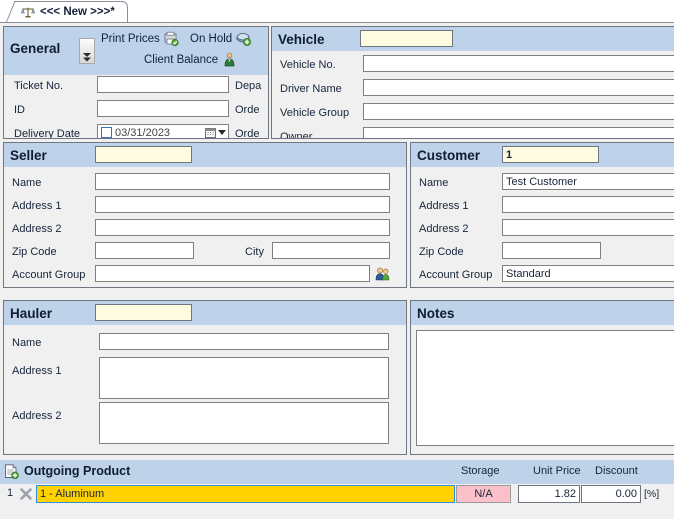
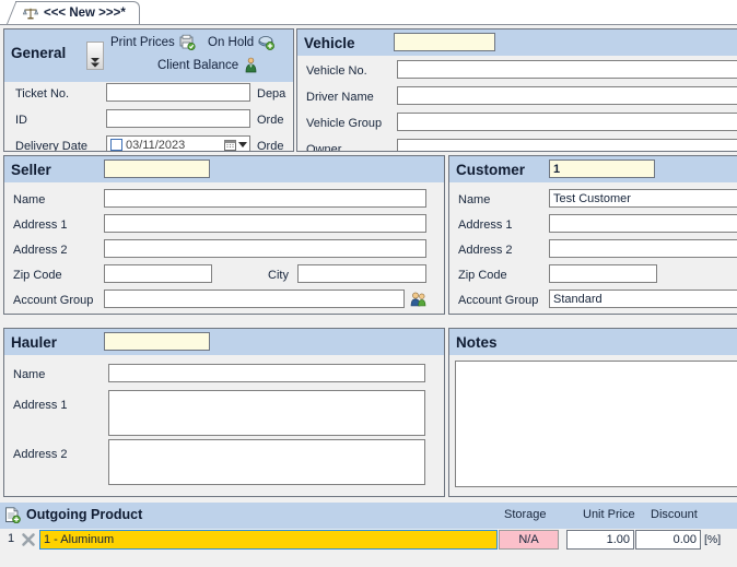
  <<< New >>>*
  General
  Print Prices
  On Hold
  Client Balance
  Ticket No.
  Depa
  ID
  Orde
  Delivery Date
- 03/31/2023
+ 03/11/2023
  Orde
  Vehicle
  Vehicle No.
  Driver Name
  Vehicle Group
  Owner
  Seller
  Name
  Address 1
  Address 2
  Zip Code
  City
  Account Group
  Customer
  1
  Name
  Test Customer
  Address 1
  Address 2
  Zip Code
  Account Group
  Standard
  Hauler
  Name
  Address 1
  Address 2
  Notes
  Outgoing Product
  Storage
  Unit Price
  Discount
  1
  1 - Aluminum
  N/A
- 1.82
+ 1.00
  0.00
  [%]
